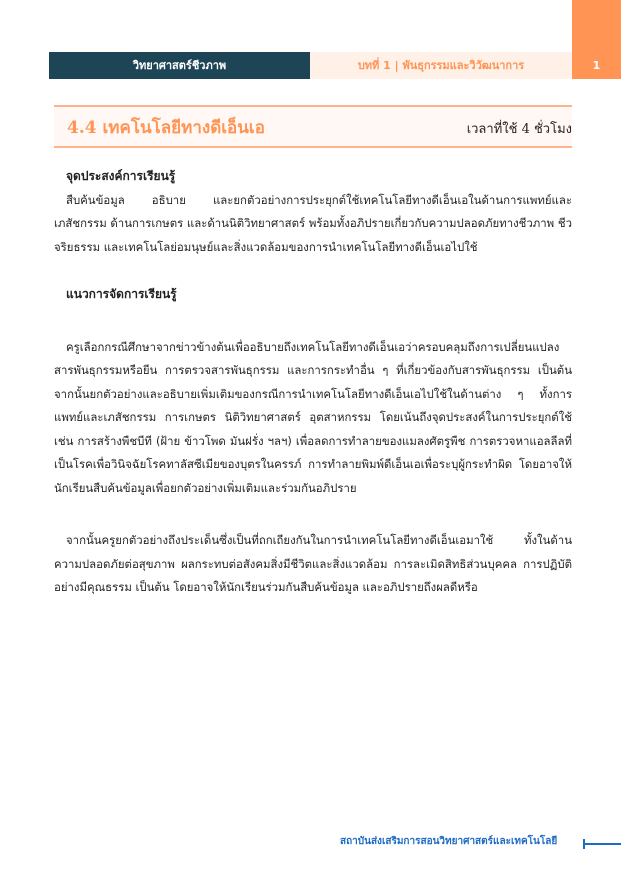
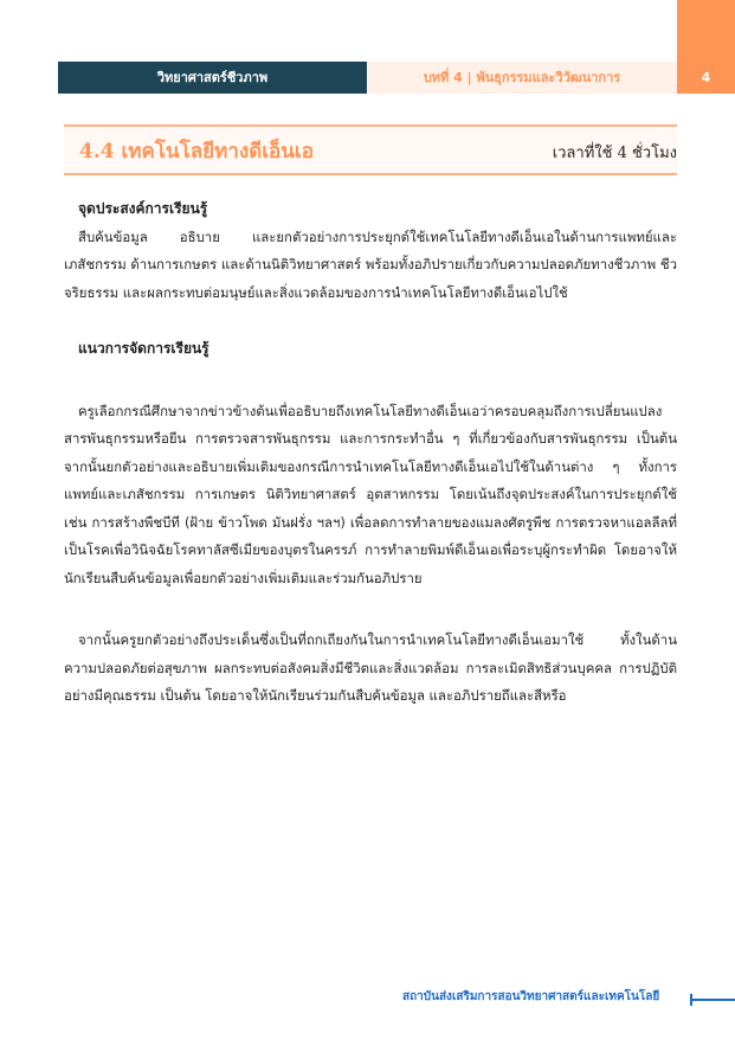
  วิทยาศาสตร์ชีวภาพ
- บทที่ 1 | พันธุกรรมและวิวัฒนาการ
+ บทที่ 4 | พันธุกรรมและวิวัฒนาการ
- 1
+ 4
  4.4 เทคโนโลยีทางดีเอ็นเอ
  เวลาที่ใช้ 4 ชั่วโมง
  จุดประสงค์การเรียนรู้
- สืบค้นข้อมูล อธิบาย และยกตัวอย่างการประยุกต์ใช้เทคโนโลยีทางดีเอ็นเอในด้านการแพทย์และเภสัชกรรม ด้านการเกษตร และด้านนิติวิทยาศาสตร์ พร้อมทั้งอภิปรายเกี่ยวกับความปลอดภัยทางชีวภาพ ชีวจริยธรรม และเทคโนโลย่อมนุษย์และสิ่งแวดล้อมของการนำเทคโนโลยีทางดีเอ็นเอไปใช้
+ สืบค้นข้อมูล อธิบาย และยกตัวอย่างการประยุกต์ใช้เทคโนโลยีทางดีเอ็นเอในด้านการแพทย์และเภสัชกรรม ด้านการเกษตร และด้านนิติวิทยาศาสตร์ พร้อมทั้งอภิปรายเกี่ยวกับความปลอดภัยทางชีวภาพ ชีวจริยธรรม และผลกระทบต่อมนุษย์และสิ่งแวดล้อมของการนำเทคโนโลยีทางดีเอ็นเอไปใช้
  แนวการจัดการเรียนรู้
  ครูเลือกกรณีศึกษาจากข่าวข้างต้นเพื่ออธิบายถึงเทคโนโลยีทางดีเอ็นเอว่าครอบคลุมถึงการเปลี่ยนแปลงสารพันธุกรรมหรือยีน การตรวจสารพันธุกรรม และการกระทำอื่น ๆ ที่เกี่ยวข้องกับสารพันธุกรรม เป็นต้น จากนั้นยกตัวอย่างและอธิบายเพิ่มเติมของกรณีการนำเทคโนโลยีทางดีเอ็นเอไปใช้ในด้านต่าง ๆ ทั้งการแพทย์และเภสัชกรรม การเกษตร นิติวิทยาศาสตร์ อุตสาหกรรม โดยเน้นถึงจุดประสงค์ในการประยุกต์ใช้ เช่น การสร้างพืชบีที (ฝ้าย ข้าวโพด มันฝรั่ง ฯลฯ) เพื่อลดการทำลายของแมลงศัตรูพืช การตรวจหาแอลลีลที่เป็นโรคเพื่อวินิจฉัยโรคทาลัสซีเมียของบุตรในครรภ์ การทำลายพิมพ์ดีเอ็นเอเพื่อระบุผู้กระทำผิด โดยอาจให้นักเรียนสืบค้นข้อมูลเพื่อยกตัวอย่างเพิ่มเติมและร่วมกันอภิปราย
- จากนั้นครูยกตัวอย่างถึงประเด็นซึ่งเป็นที่ถกเถียงกันในการนำเทคโนโลยีทางดีเอ็นเอมาใช้ ทั้งในด้านความปลอดภัยต่อสุขภาพ ผลกระทบต่อสังคมสิ่งมีชีวิตและสิ่งแวดล้อม การละเมิดสิทธิส่วนบุคคล การปฏิบัติอย่างมีคุณธรรม เป็นต้น โดยอาจให้นักเรียนร่วมกันสืบค้นข้อมูล และอภิปรายถึงผลดีหรือ
+ จากนั้นครูยกตัวอย่างถึงประเด็นซึ่งเป็นที่ถกเถียงกันในการนำเทคโนโลยีทางดีเอ็นเอมาใช้ ทั้งในด้านความปลอดภัยต่อสุขภาพ ผลกระทบต่อสังคมสิ่งมีชีวิตและสิ่งแวดล้อม การละเมิดสิทธิส่วนบุคคล การปฏิบัติอย่างมีคุณธรรม เป็นต้น โดยอาจให้นักเรียนร่วมกันสืบค้นข้อมูล และอภิปรายถึและสีหรือ
  สถาบันส่งเสริมการสอนวิทยาศาสตร์และเทคโนโลยี
